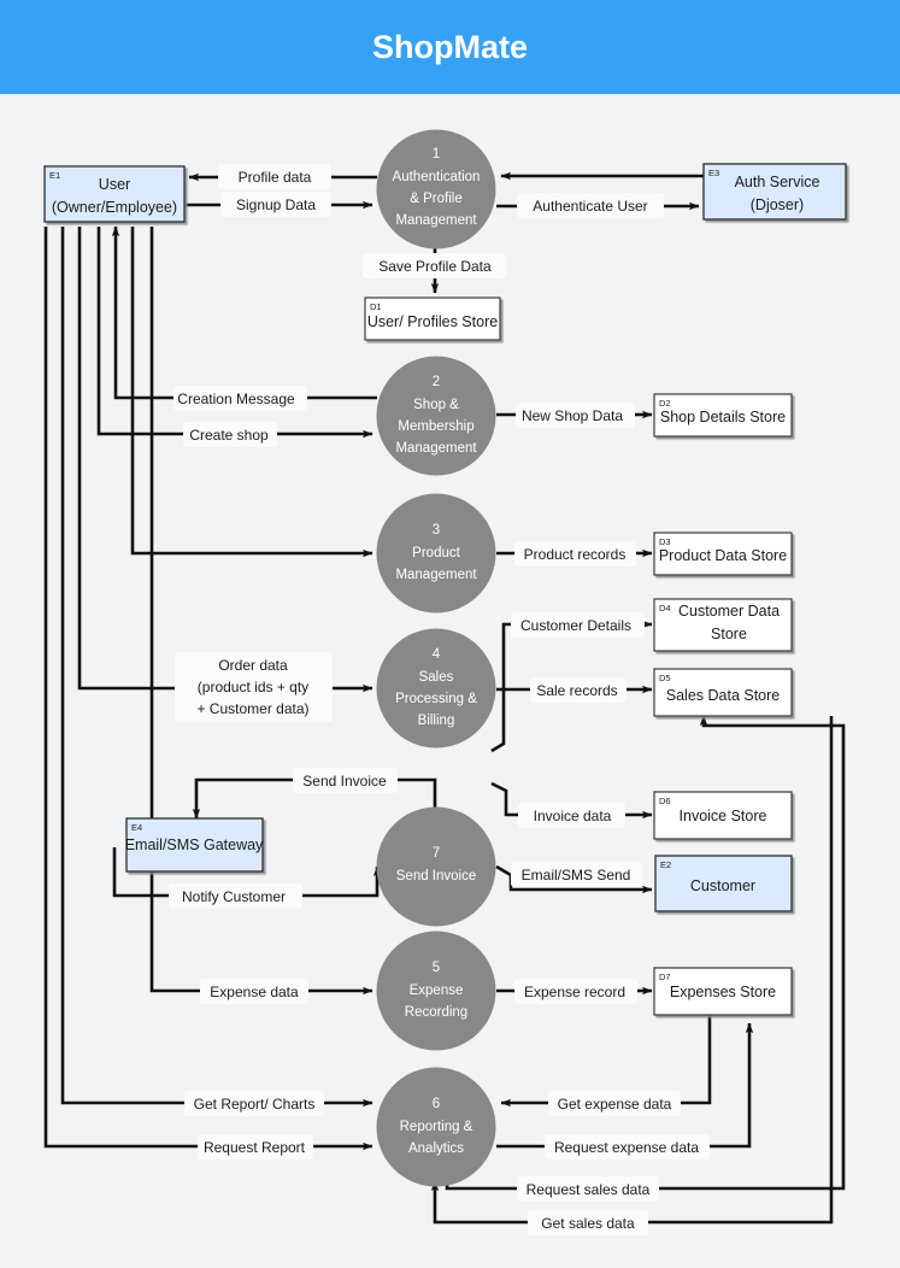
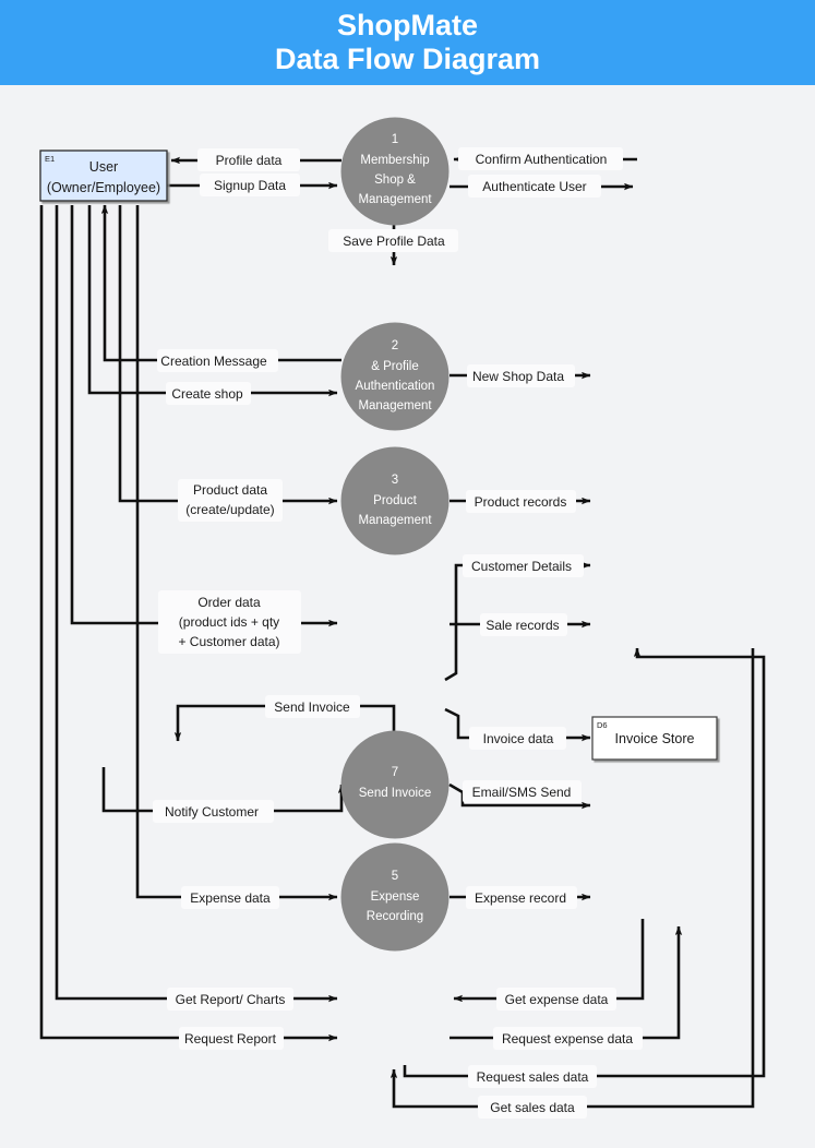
  ShopMate
+ Data Flow Diagram
  1
- Authentication
+ Membership
- & Profile
+ Shop &
  Management
  2
- Shop &
+ & Profile
- Membership
+ Authentication
  Management
  3
  Product
  Management
- 4
- Sales
- Processing &
- Billing
  7
  Send Invoice
  5
  Expense
  Recording
- 6
- Reporting &
- Analytics
  E1
  User
  (Owner/Employee)
- E3
- Auth Service
- (Djoser)
- E4
- Email/SMS Gateway
- E2
- Customer
- D1
- User/ Profiles Store
- D2
- Shop Details Store
- D3
- Product Data Store
- D4
- Customer Data
- Store
- D5
- Sales Data Store
  D6
  Invoice Store
- D7
- Expenses Store
  Profile data
  Signup Data
+ Confirm Authentication
  Authenticate User
  Save Profile Data
  Creation Message
  Create shop
  New Shop Data
+ Product data
+ (create/update)
  Product records
  Customer Details
  Order data
  (product ids + qty
  + Customer data)
  Sale records
  Send Invoice
  Invoice data
  Notify Customer
  Email/SMS Send
  Expense data
  Expense record
  Get Report/ Charts
  Request Report
  Get expense data
  Request expense data
  Request sales data
  Get sales data
